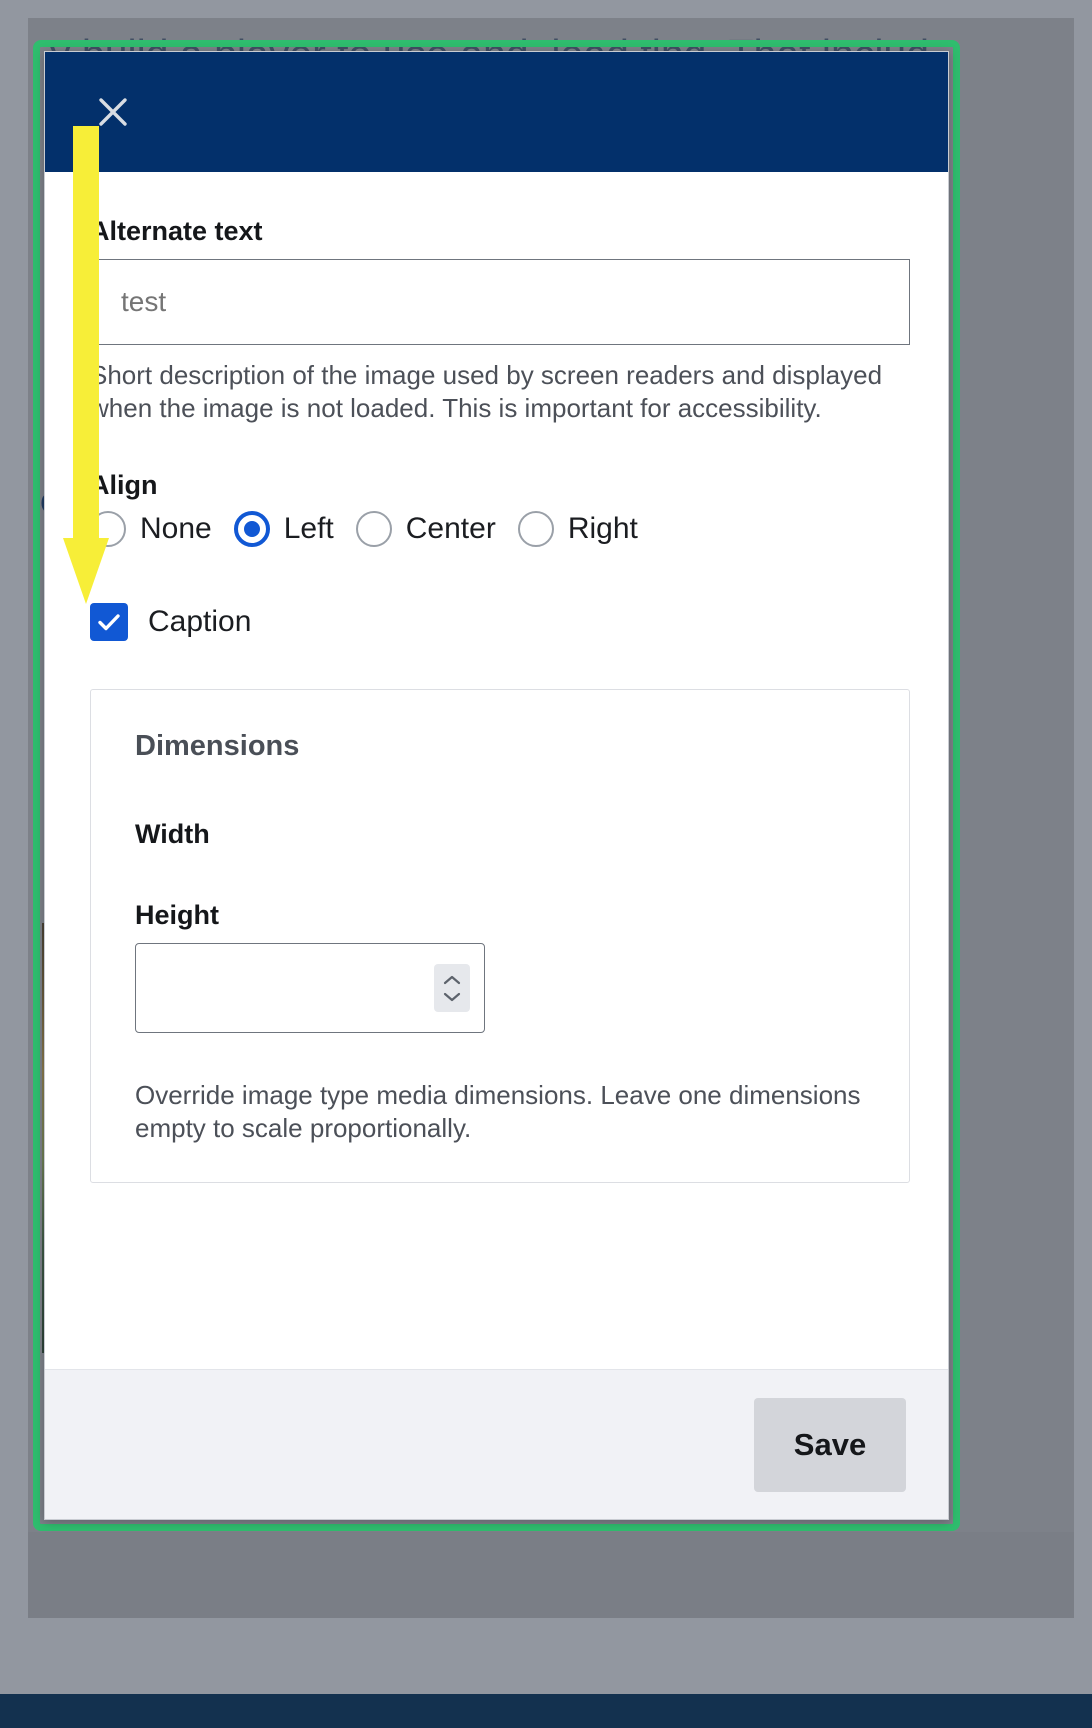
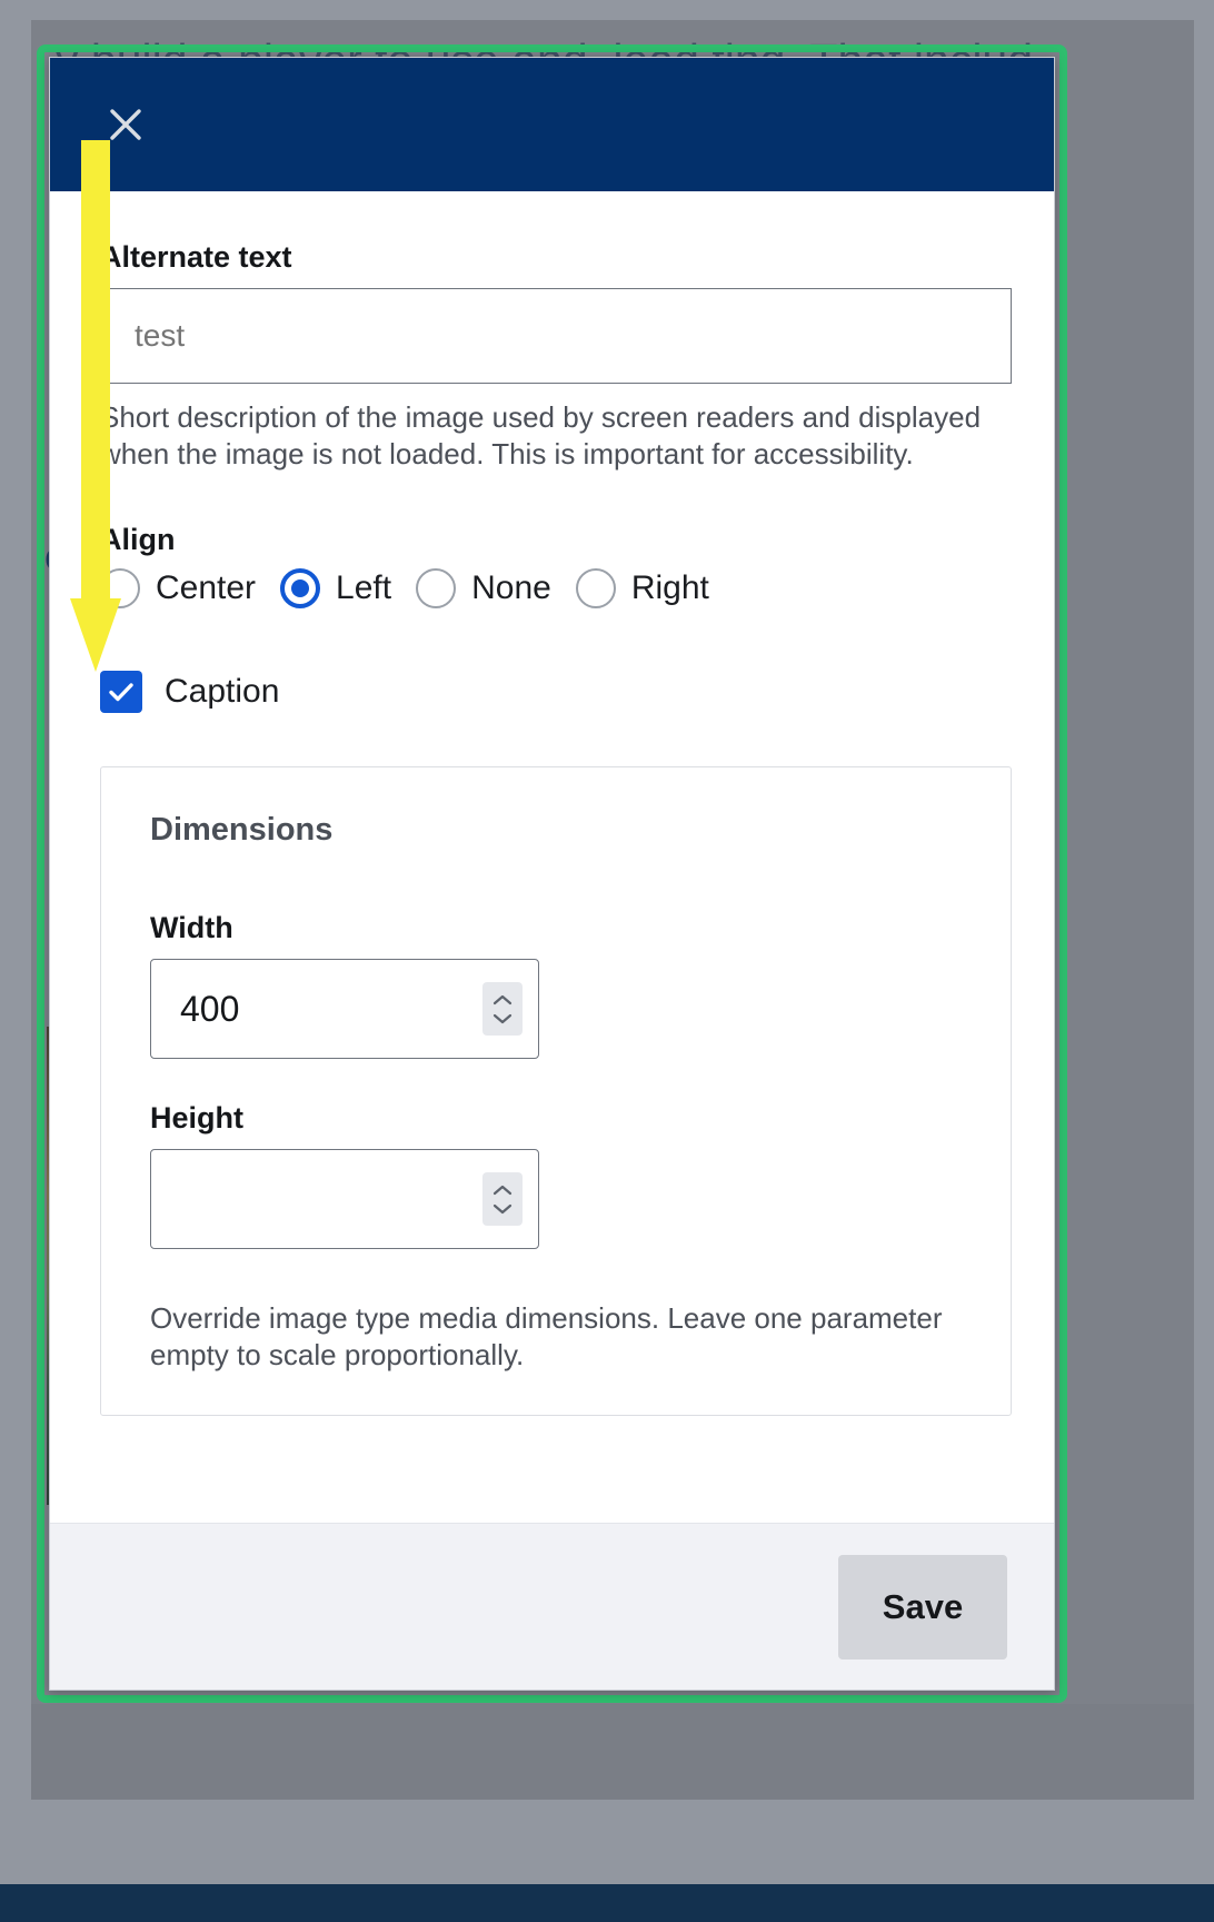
  Alternate text
  test
  hort description of the image used by screen readers and displayed when the image is not loaded. This is important for accessibility.
  Align
- None
+ Center
  Left
- Center
+ None
  Right
  Caption
  Dimensions
  Width
+ 400
  Height
- Override image type media dimensions. Leave one dimensions empty to scale proportionally.
+ Override image type media dimensions. Leave one parameter empty to scale proportionally.
  Save
